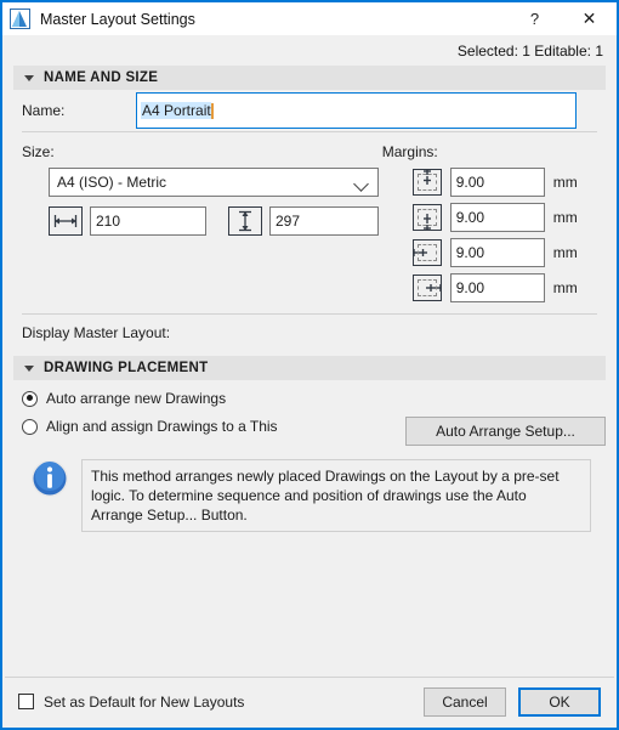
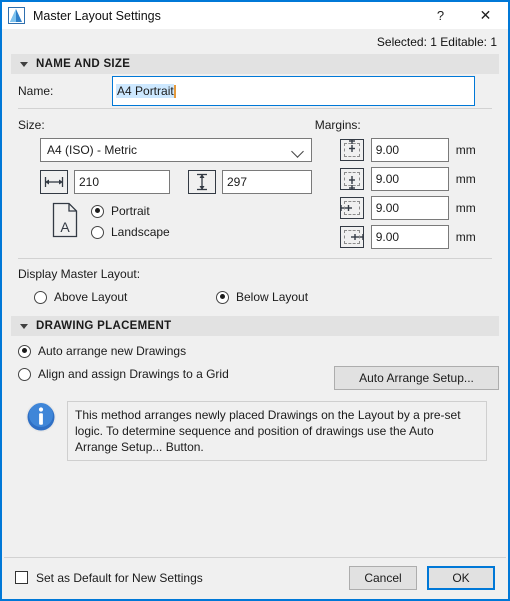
  Master Layout Settings
  ?
  ✕
  Selected: 1 Editable: 1
  NAME AND SIZE
  Name:
  A4 Portrait
  Size:
  A4 (ISO) - Metric
  210
  297
+ A
+ Portrait
+ Landscape
  Margins:
  9.00
  mm
  9.00
  mm
  9.00
  mm
  9.00
  mm
  Display Master Layout:
+ Above Layout
+ Below Layout
  DRAWING PLACEMENT
  Auto arrange new Drawings
- Align and assign Drawings to a This
+ Align and assign Drawings to a Grid
  Auto Arrange Setup...
  This method arranges newly placed Drawings on the Layout by a pre-set logic. To determine sequence and position of drawings use the Auto Arrange Setup... Button.
- Set as Default for New Layouts
+ Set as Default for New Settings
  Cancel
  OK
